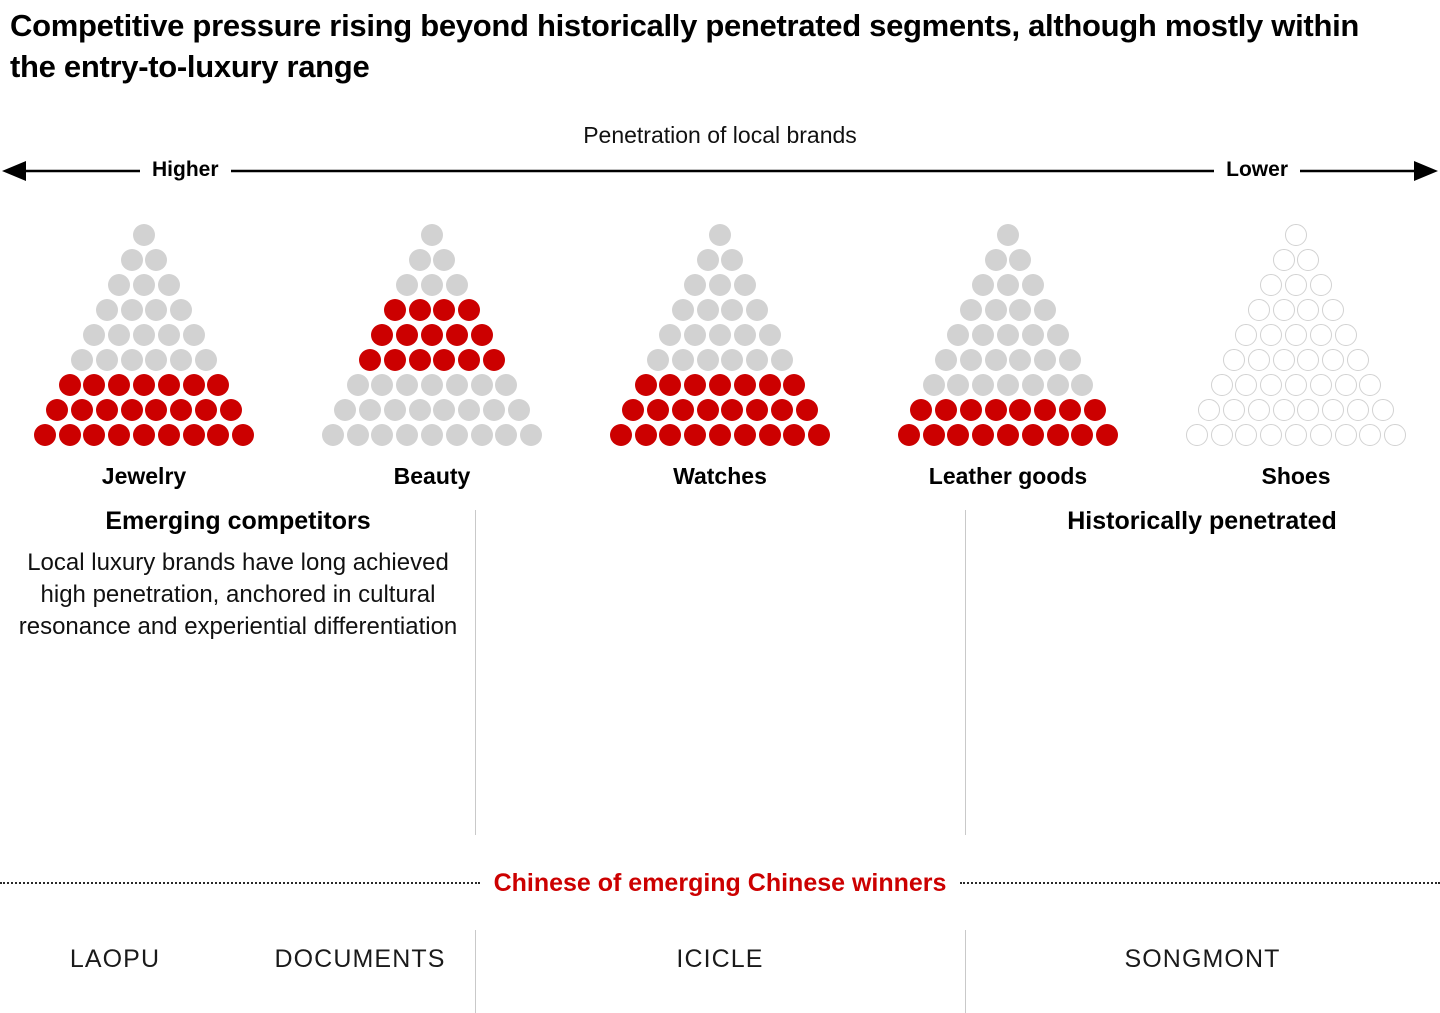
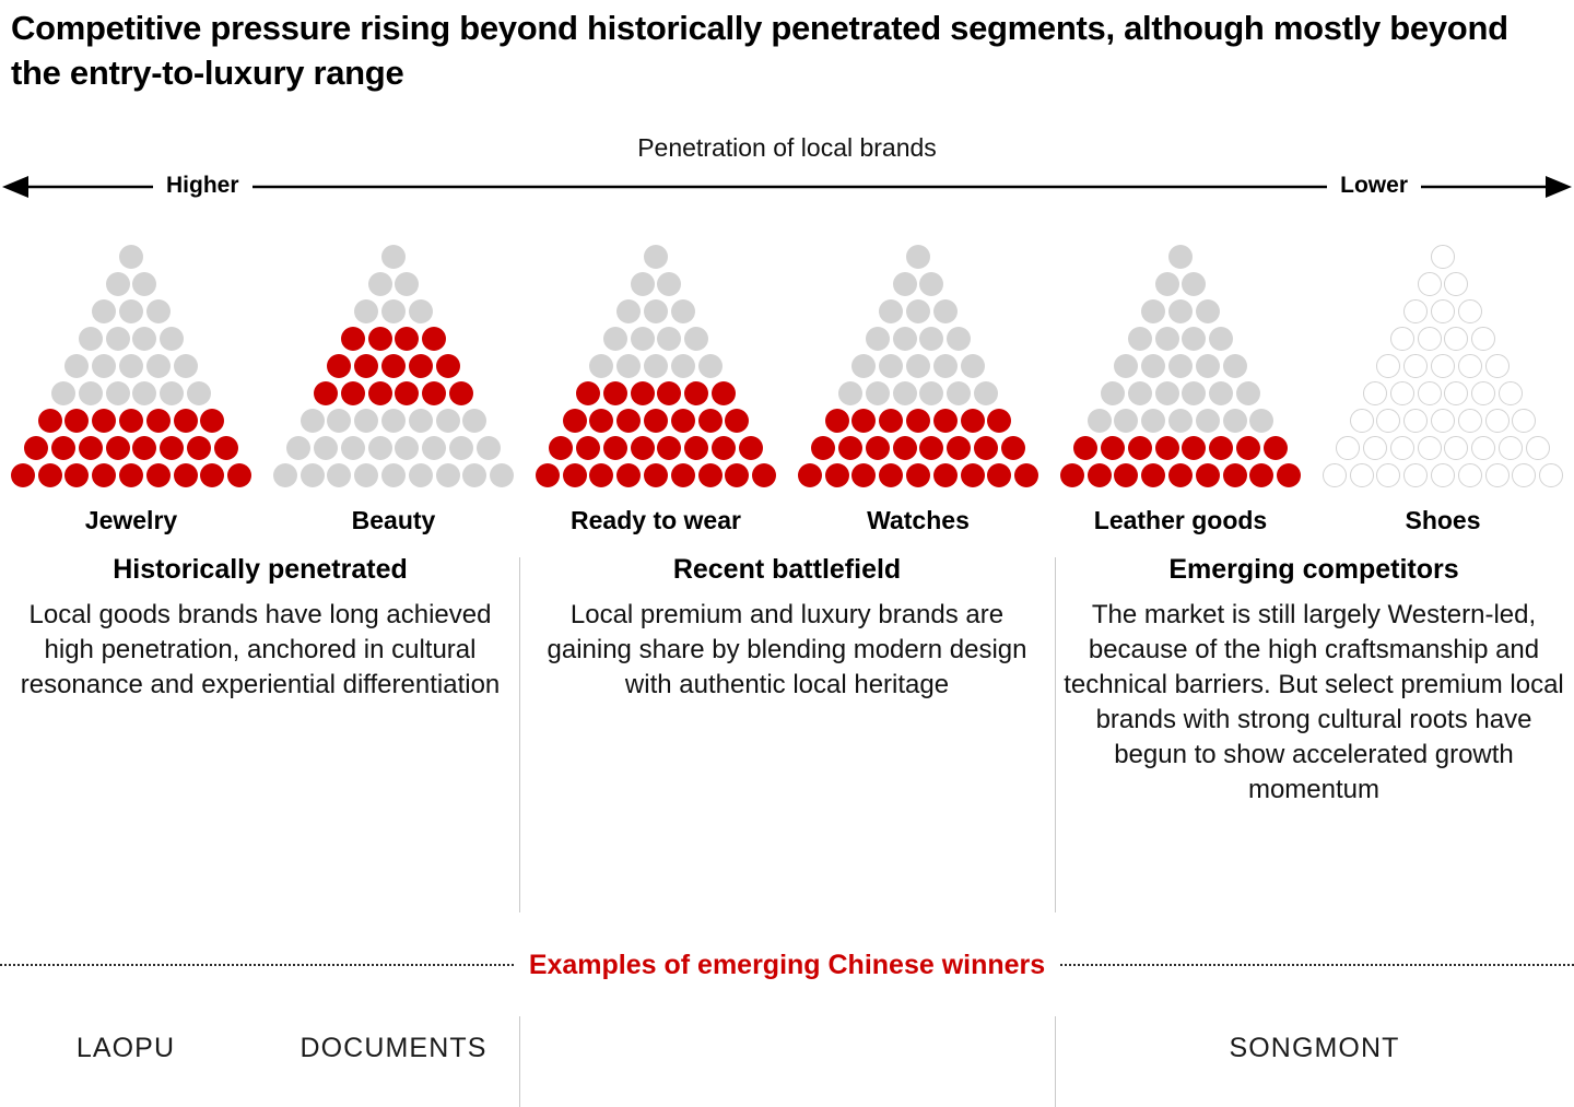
- Competitive pressure rising beyond historically penetrated segments, although mostly within the entry-to-luxury range
+ Competitive pressure rising beyond historically penetrated segments, although mostly beyond the entry-to-luxury range
  Penetration of local brands
  Higher
  Lower
  Jewelry
  Beauty
+ Ready to wear
  Watches
  Leather goods
  Shoes
- Emerging competitors
+ Historically penetrated
- Local luxury brands have long achieved high penetration, anchored in cultural resonance and experiential differentiation
+ Local goods brands have long achieved high penetration, anchored in cultural resonance and experiential differentiation
+ Recent battlefield
+ Local premium and luxury brands are gaining share by blending modern design with authentic local heritage
- Historically penetrated
+ Emerging competitors
+ The market is still largely Western-led, because of the high craftsmanship and technical barriers. But select premium local brands with strong cultural roots have begun to show accelerated growth momentum
- Chinese of emerging Chinese winners
+ Examples of emerging Chinese winners
  LAOPU
  DOCUMENTS
- ICICLE
  SONGMONT
